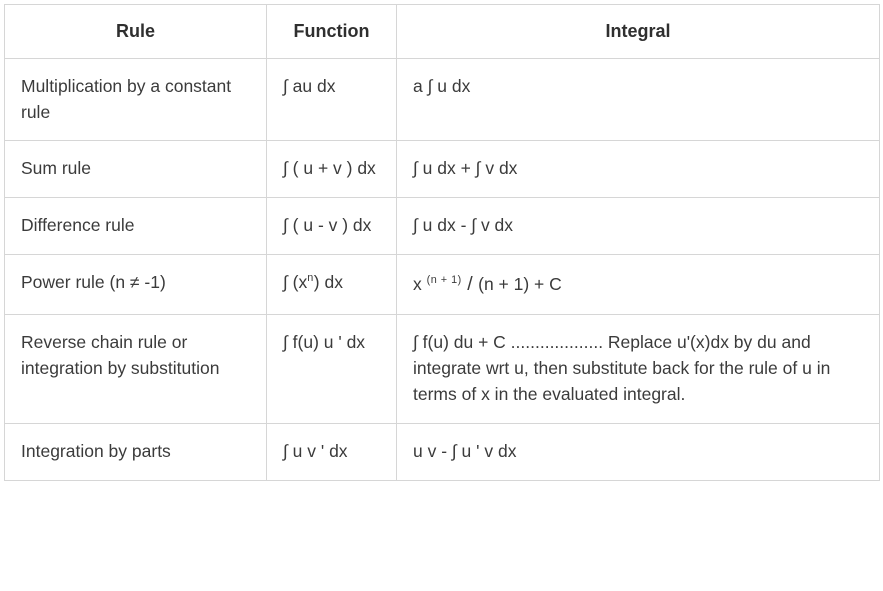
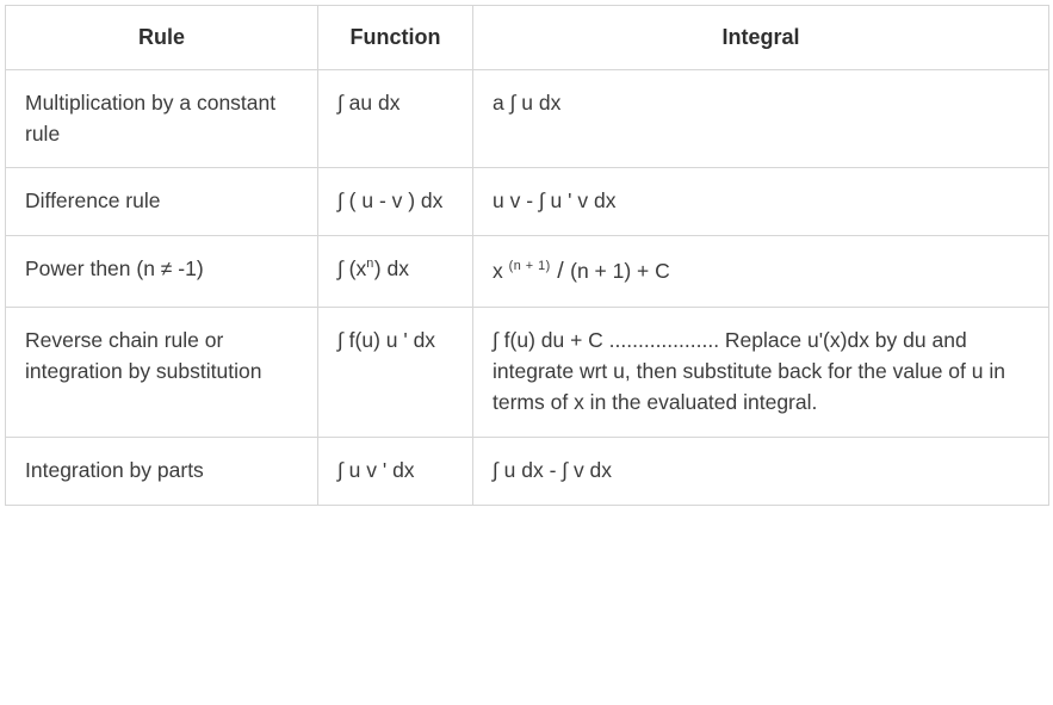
  Rule	Function	Integral
  Multiplication by a constant rule	∫ au dx	a ∫ u dx
- Sum rule	∫ ( u + v ) dx	∫ u dx + ∫ v dx
- Difference rule	∫ ( u - v ) dx	∫ u dx - ∫ v dx
+ Difference rule	∫ ( u - v ) dx	u v - ∫ u ' v dx
- Power rule (n ≠ -1)	∫ (xn) dx	x (n + 1) / (n + 1) + C
+ Power then (n ≠ -1)	∫ (xn) dx	x (n + 1) / (n + 1) + C
- Reverse chain rule or integration by substitution	∫ f(u) u ' dx	∫ f(u) du + C ................... Replace u'(x)dx by du and integrate wrt u, then substitute back for the rule of u in terms of x in the evaluated integral.
+ Reverse chain rule or integration by substitution	∫ f(u) u ' dx	∫ f(u) du + C ................... Replace u'(x)dx by du and integrate wrt u, then substitute back for the value of u in terms of x in the evaluated integral.
- Integration by parts	∫ u v ' dx	u v - ∫ u ' v dx
+ Integration by parts	∫ u v ' dx	∫ u dx - ∫ v dx
